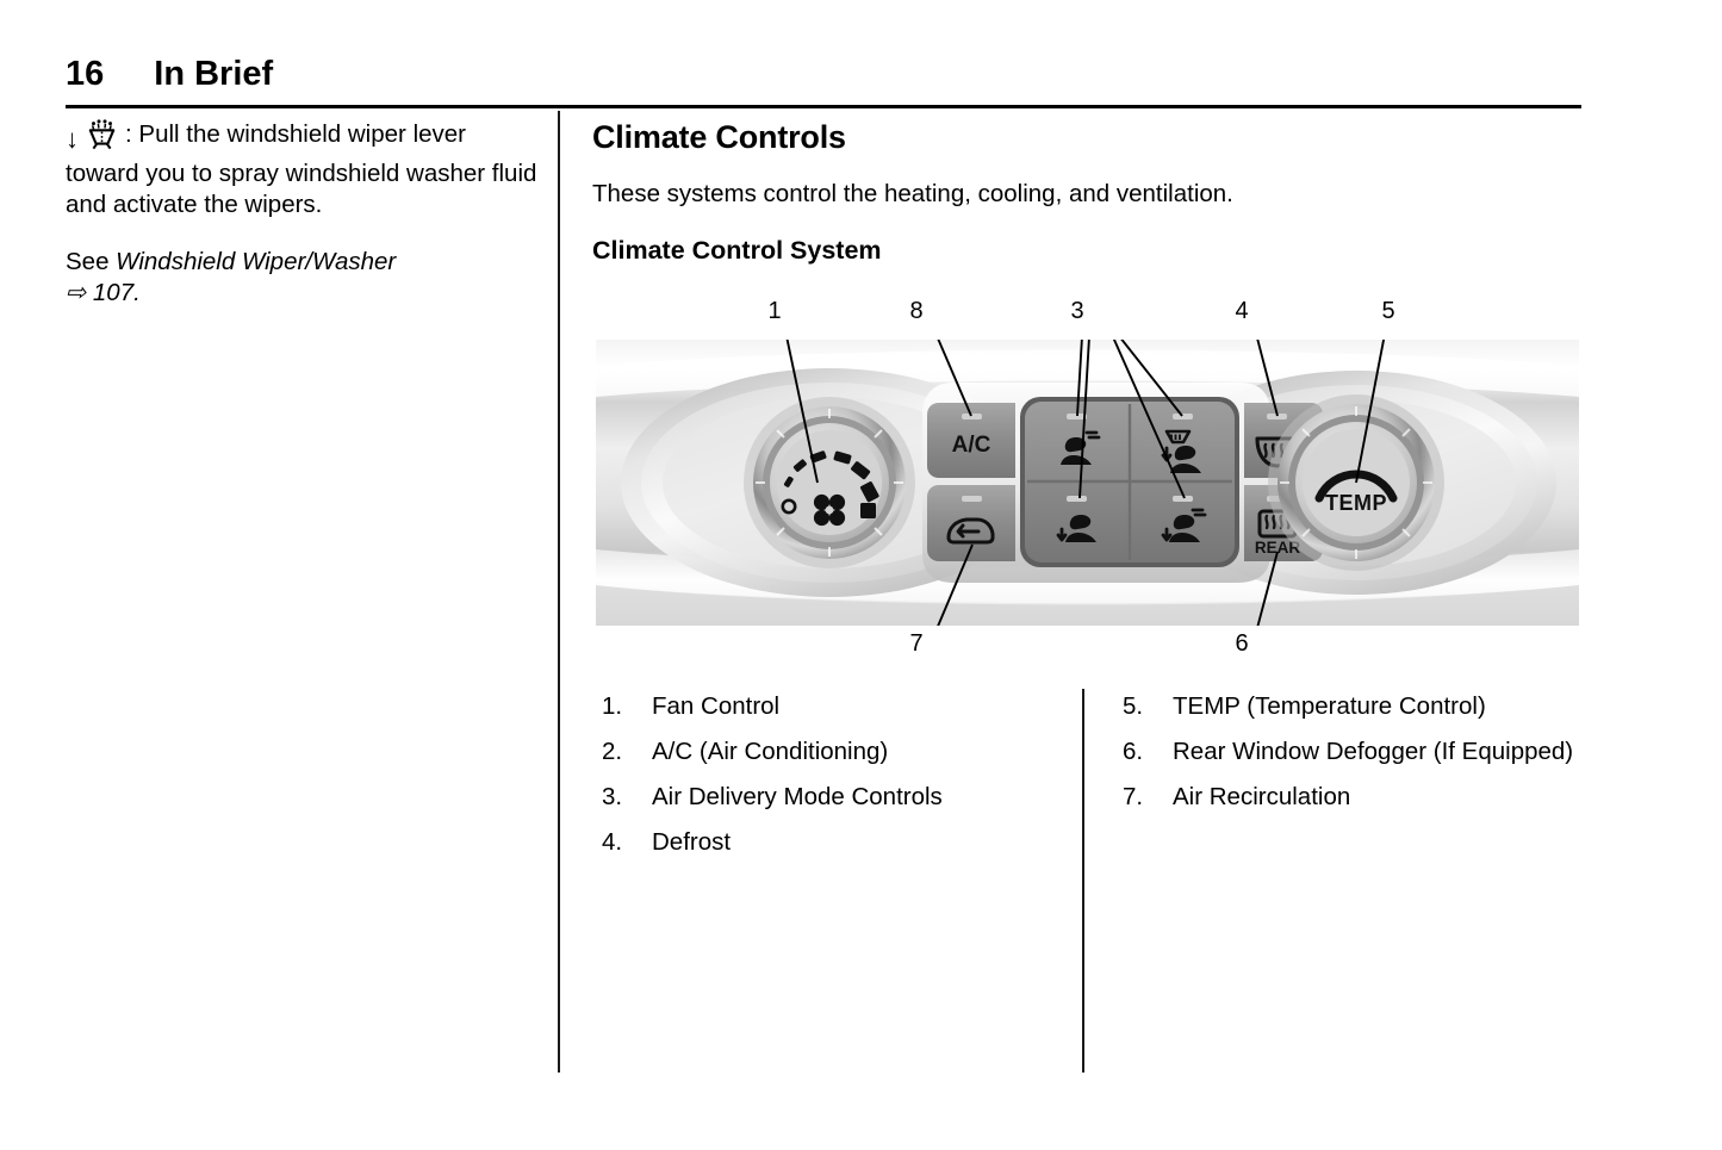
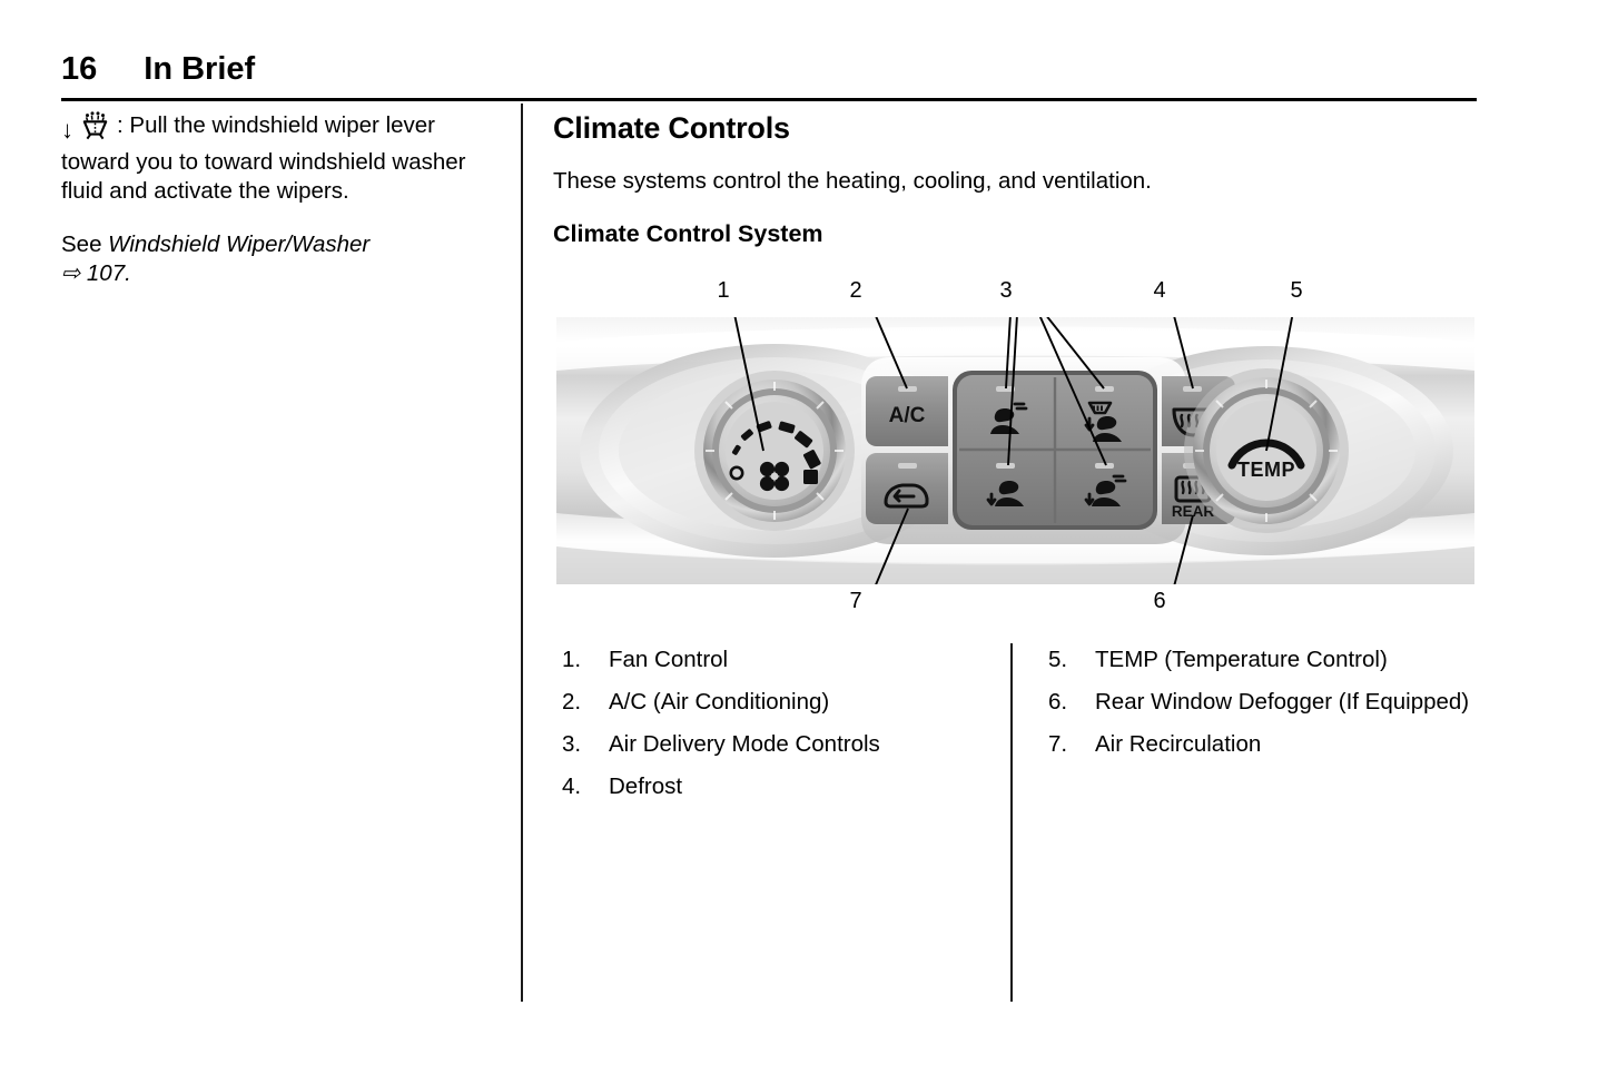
  16
  In Brief
- ↓ : Pull the windshield wiper lever toward you to spray windshield washer fluid and activate the wipers.
+ ↓ : Pull the windshield wiper lever toward you to toward windshield washer fluid and activate the wipers.
  See Windshield Wiper/Washer
  ⇨ 107.
  Climate Controls
  These systems control the heating, cooling, and ventilation.
  Climate Control System
  1
- 8
+ 2
  3
  4
  5
  6
  7
  A/C
  REAR
  TEMP
  1.
  Fan Control
  2.
  A/C (Air Conditioning)
  3.
  Air Delivery Mode Controls
  4.
  Defrost
  5.
  TEMP (Temperature Control)
  6.
  Rear Window Defogger (If Equipped)
  7.
  Air Recirculation
